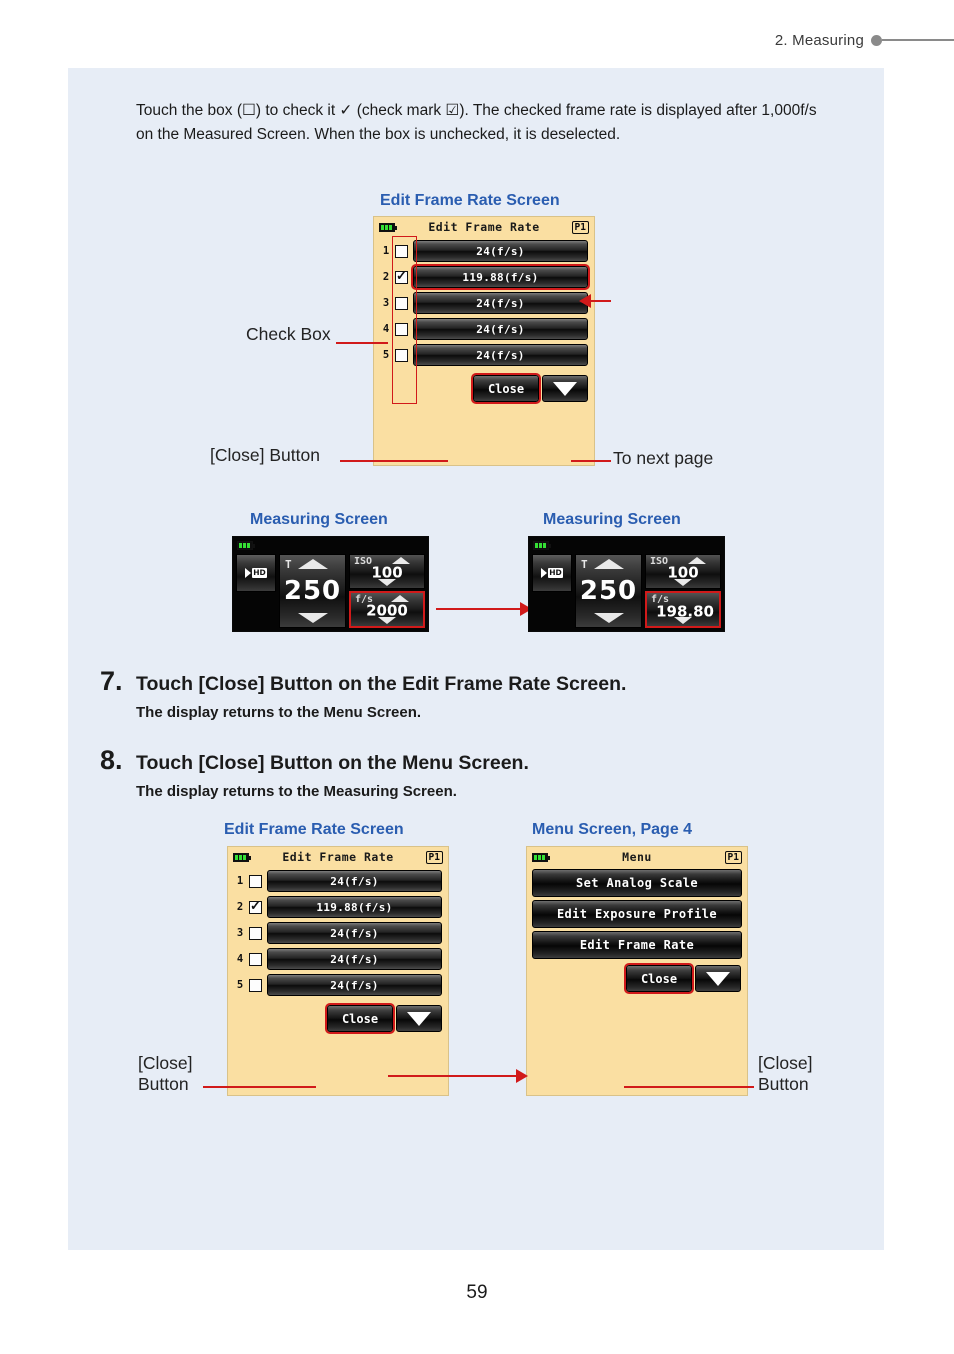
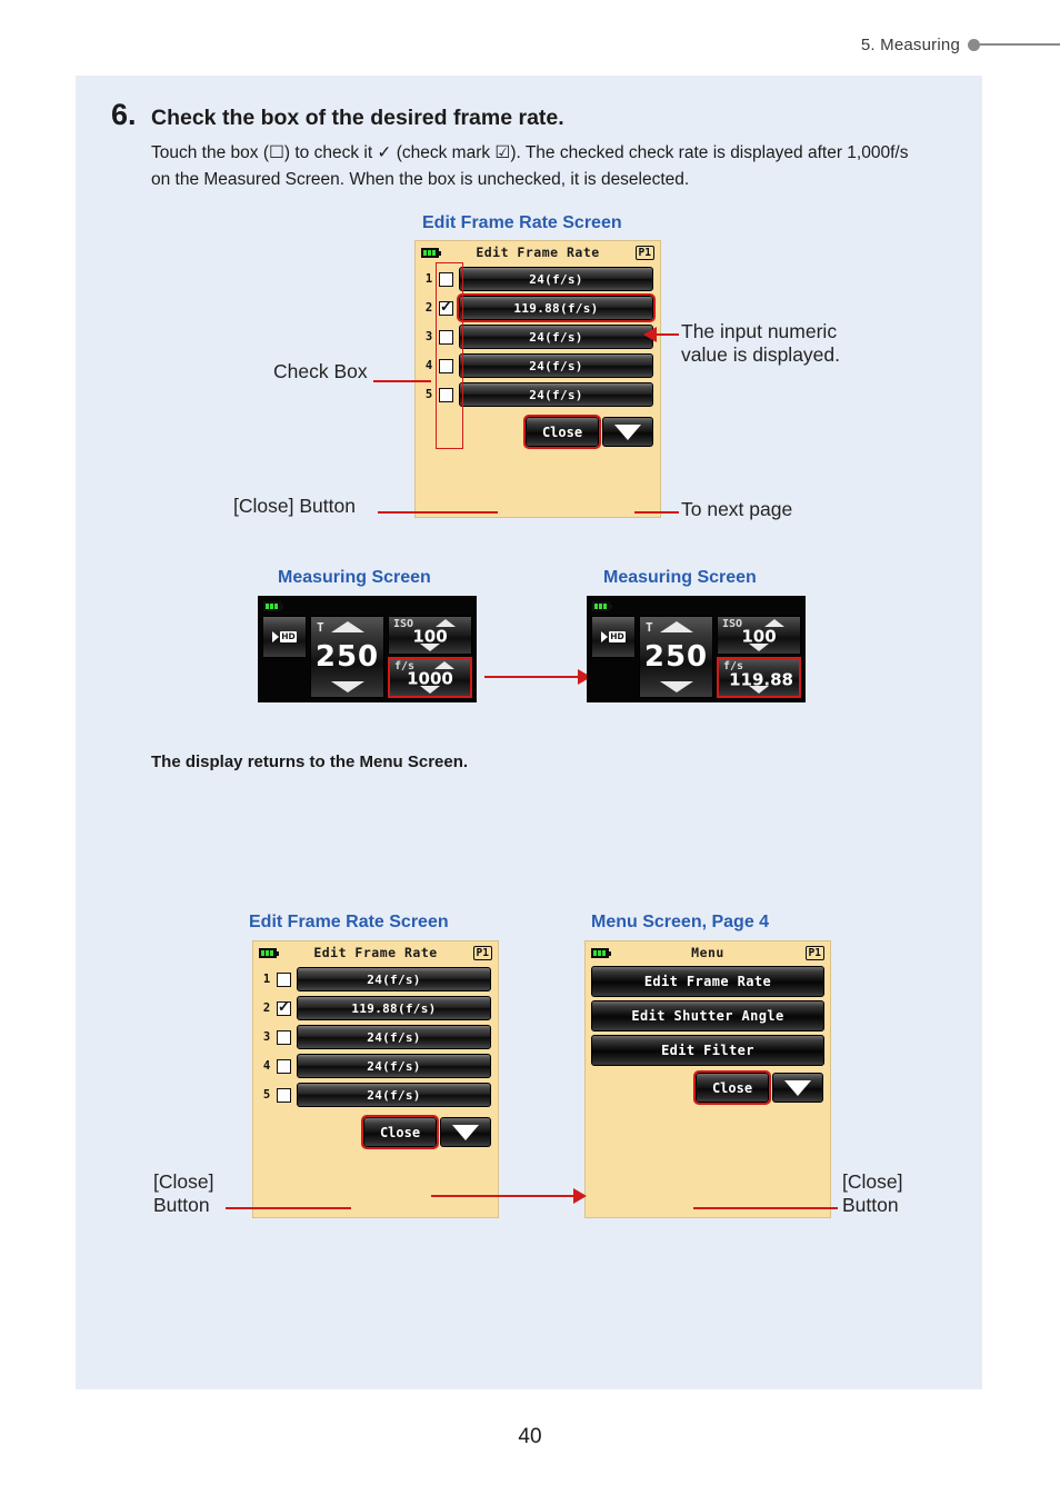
- 2. Measuring
+ 5. Measuring
+ 6.
+ Check the box of the desired frame rate.
- Touch the box (☐) to check it ✓ (check mark ☑). The checked frame rate is displayed after 1,000f/s on the Measured Screen. When the box is unchecked, it is deselected.
+ Touch the box (☐) to check it ✓ (check mark ☑). The checked check rate is displayed after 1,000f/s on the Measured Screen. When the box is unchecked, it is deselected.
  Edit Frame Rate Screen
  Edit Frame Rate
  P1
  1
  24(f/s)
  2
  119.88(f/s)
  3
  24(f/s)
  4
  24(f/s)
  5
  24(f/s)
  Close
  Check Box
  [Close] Button
+ The input numeric
+ value is displayed.
  To next page
  Measuring Screen
  Measuring Screen
  HD
  T
  250
  ISO
  100
  f/s
- 2000
+ 1000
  HD
  T
  250
  ISO
  100
  f/s
- 198.80
+ 119.88
- 7.
- Touch [Close] Button on the Edit Frame Rate Screen.
  The display returns to the Menu Screen.
- 8.
- Touch [Close] Button on the Menu Screen.
- The display returns to the Measuring Screen.
  Edit Frame Rate Screen
  Menu Screen, Page 4
  Edit Frame Rate
  P1
  1
  24(f/s)
  2
  119.88(f/s)
  3
  24(f/s)
  4
  24(f/s)
  5
  24(f/s)
  Close
  Menu
  P1
- Set Analog Scale
- Edit Exposure Profile
  Edit Frame Rate
+ Edit Shutter Angle
+ Edit Filter
  Close
  [Close]
  Button
  [Close]
  Button
- 59
+ 40
